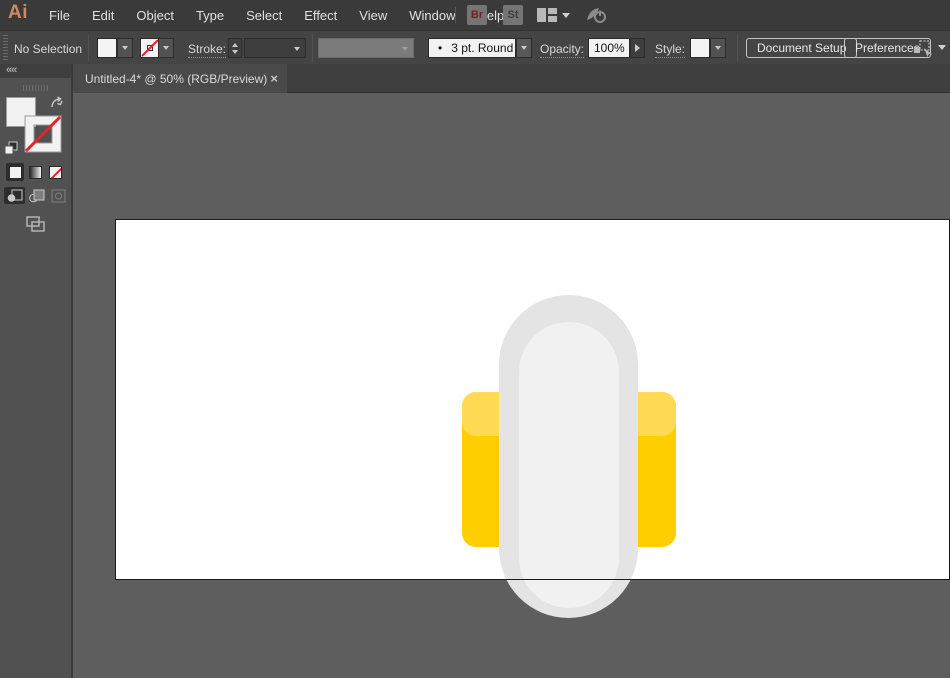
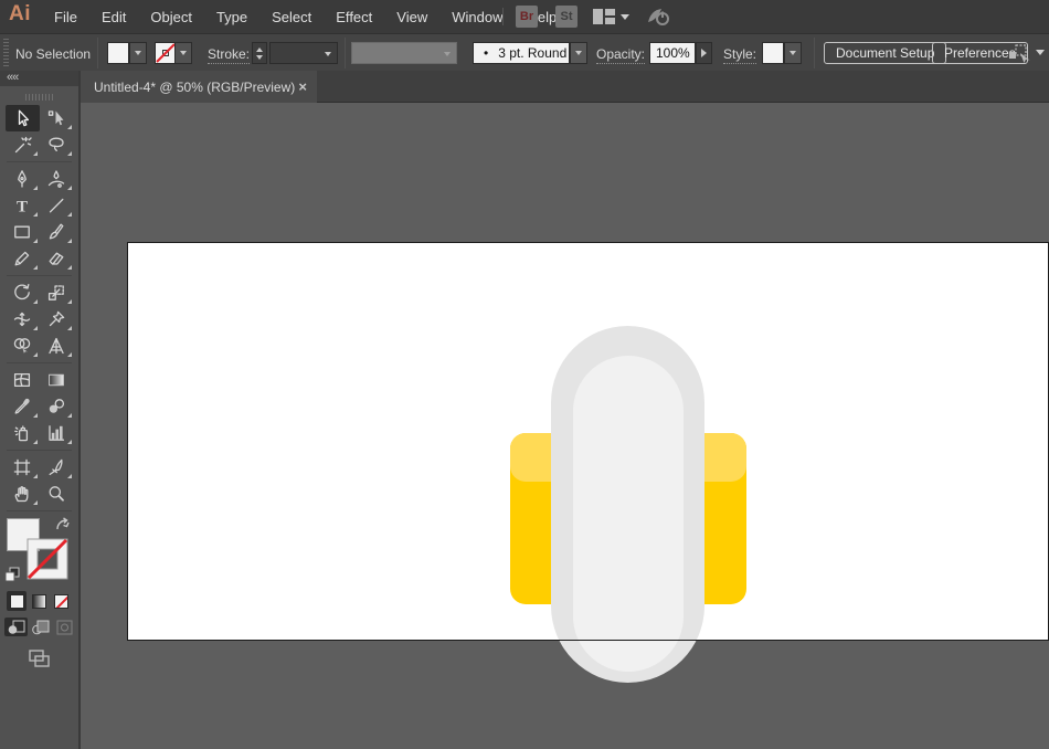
  Ai
  File
  Edit
  Object
  Type
  Select
  Effect
  View
  Window
  elp
  Br
  St
  No Selection
  Stroke:
  •
  3 pt. Round
  Opacity:
  100%
  Style:
  Document Setup
  Preference
  Untitled-4* @ 50% (RGB/Preview)
  ×
  ««
+ T
